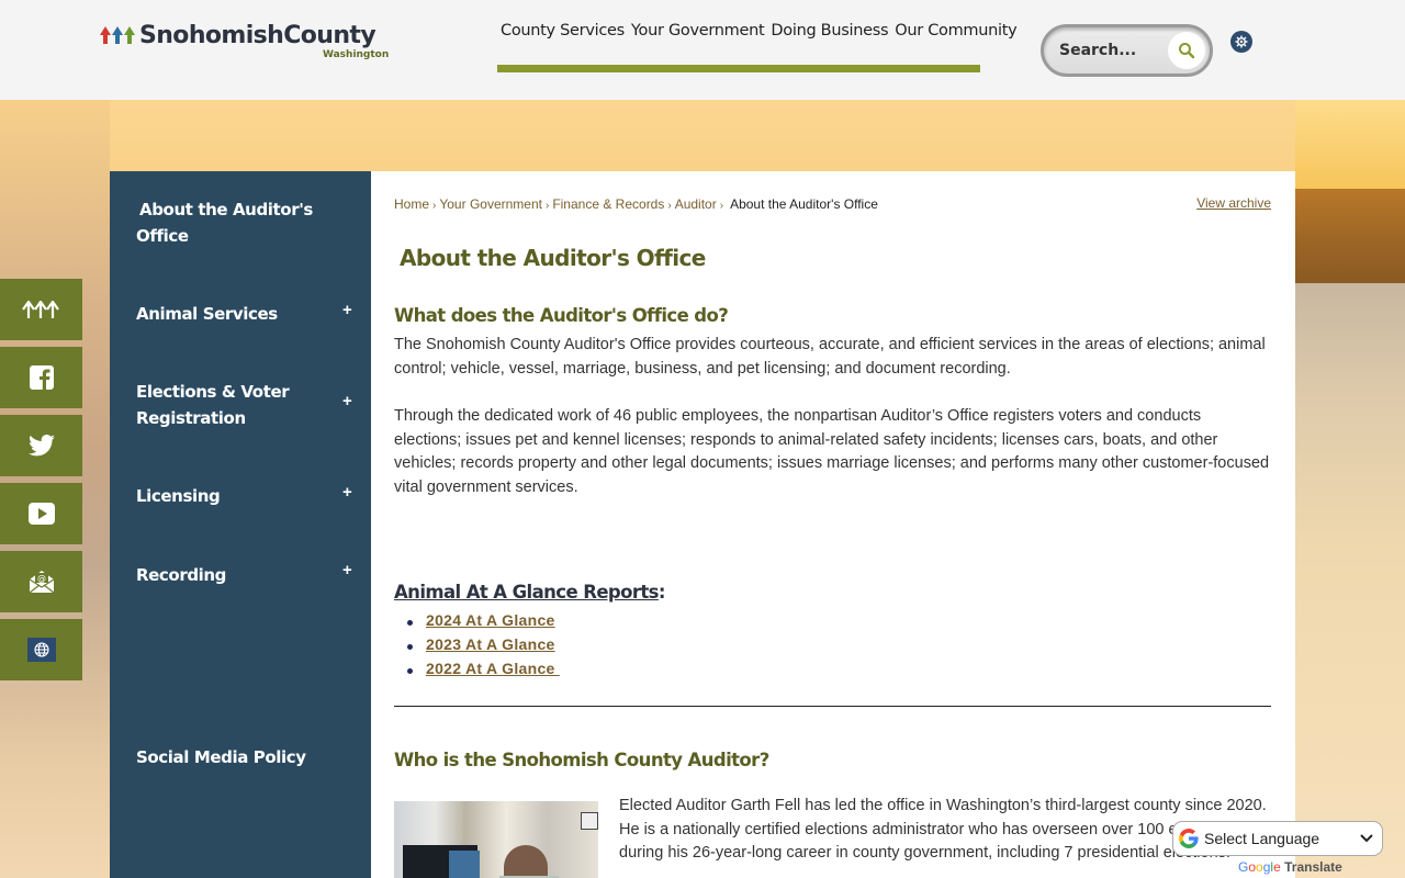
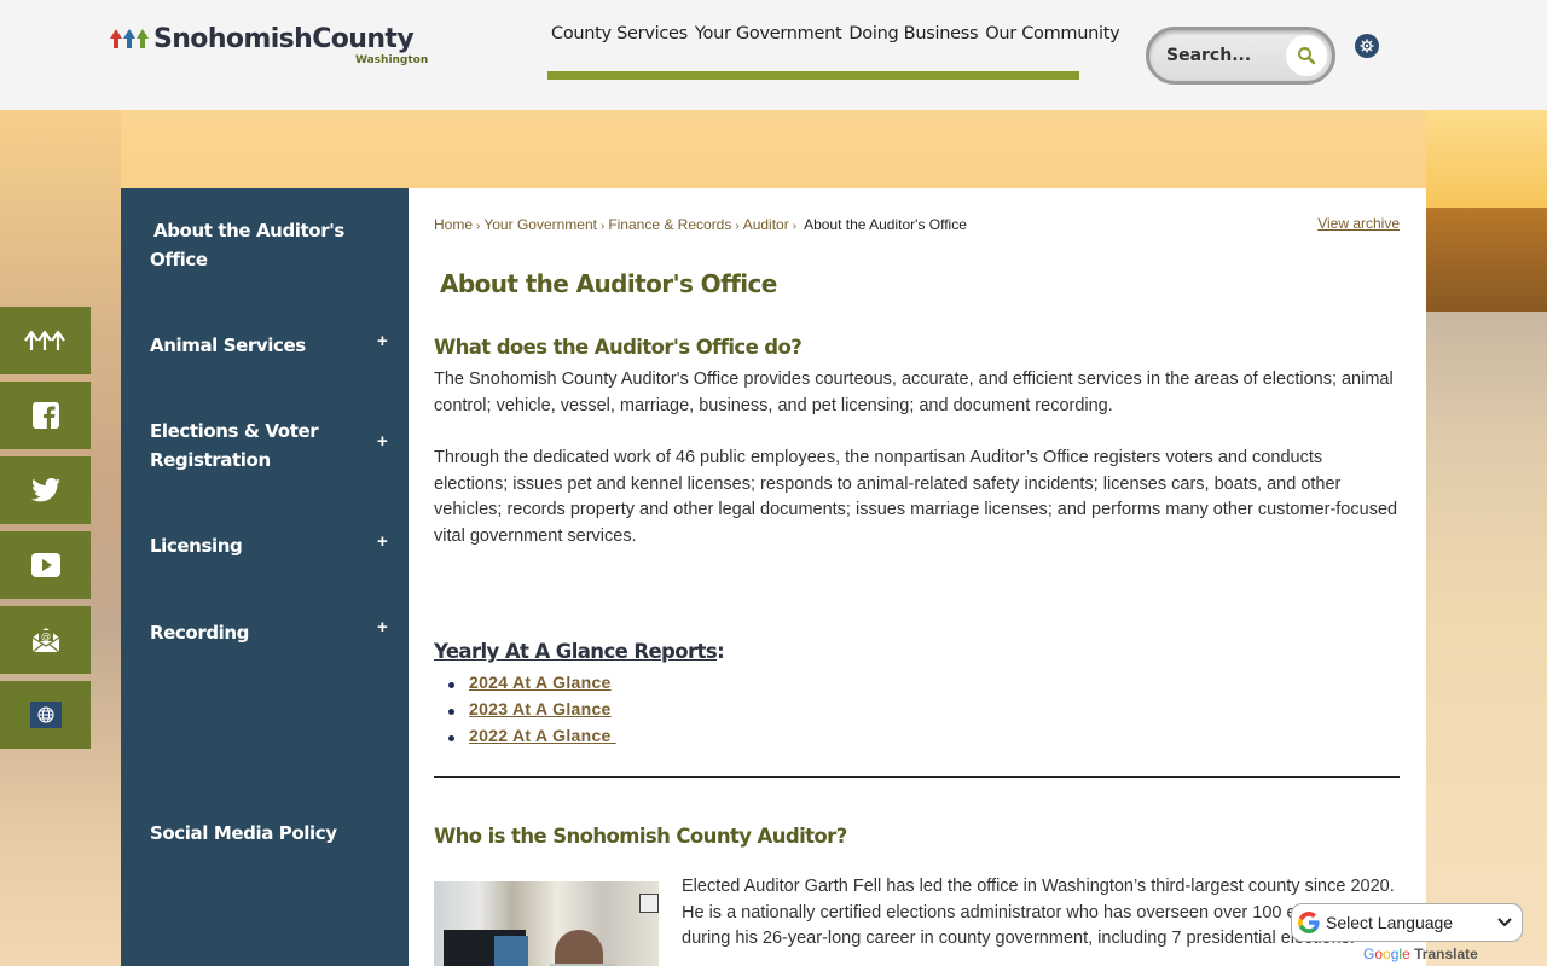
  SnohomishCounty
  Washington
  County Services
  Your Government
  Doing Business
  Our Community
  Search...
  @
  About the Auditor's Office
  Animal Services
  +
  Elections & Voter Registration
  +
  Licensing
  +
  Recording
  +
  Social Media Policy
  Home › Your Government › Finance & Records › Auditor › About the Auditor's Office
  View archive
  About the Auditor's Office
  What does the Auditor's Office do?
  The Snohomish County Auditor's Office provides courteous, accurate, and efficient services in the areas of elections; animal control; vehicle, vessel, marriage, business, and pet licensing; and document recording.
  Through the dedicated work of 46 public employees, the nonpartisan Auditor’s Office registers voters and conducts elections; issues pet and kennel licenses; responds to animal-related safety incidents; licenses cars, boats, and other vehicles; records property and other legal documents; issues marriage licenses; and performs many other customer-focused vital government services.
- Animal At A Glance Reports:
+ Yearly At A Glance Reports:
  2024 At A Glance
  2023 At A Glance
  2022 At A Glance
  Who is the Snohomish County Auditor?
  Elected Auditor Garth Fell has led the office in Washington’s third-largest county since 2020. He is a nationally certified elections administrator who has overseen over 100 during his 26-year-long career in county government, including 7 presidential e
  Select Language
  Google Translate
